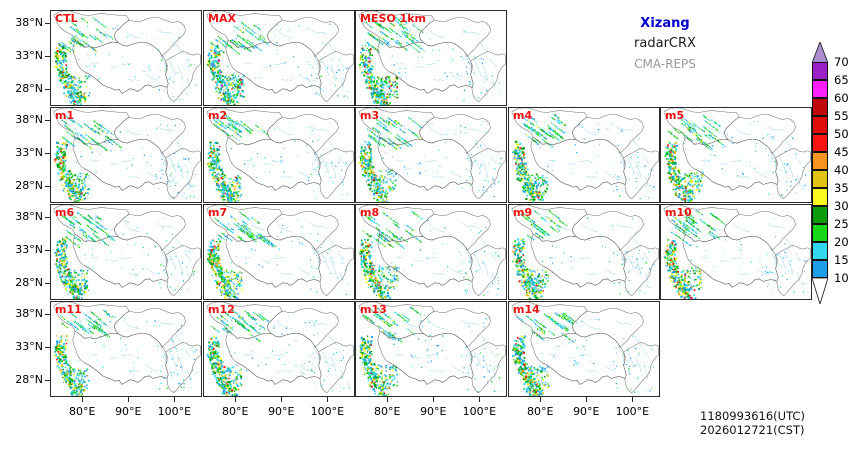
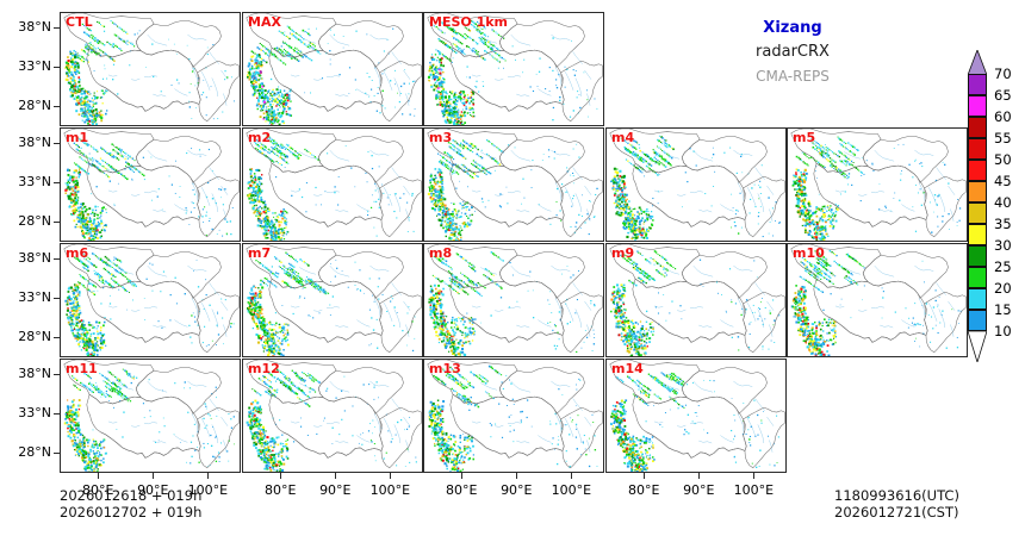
  Xizang
  radarCRX
  CMA-REPS
  38°N
  33°N
  28°N
  38°N
  33°N
  28°N
  38°N
  33°N
  28°N
  38°N
  33°N
  28°N
  80°E
  90°E
  100°E
  80°E
  90°E
  100°E
  80°E
  90°E
  100°E
  80°E
  90°E
  100°E
  CTL
  MAX
  MESO 1km
  m1
  m2
  m3
  m4
  m5
  m6
  m7
  m8
  m9
  m10
  m11
  m12
  m13
  m14
  70
  65
  60
  55
  50
  45
  40
  35
  30
  25
  20
  15
  10
+ 2026012618 + 019h
+ 2026012702 + 019h
  1180993616(UTC)
  2026012721(CST)
